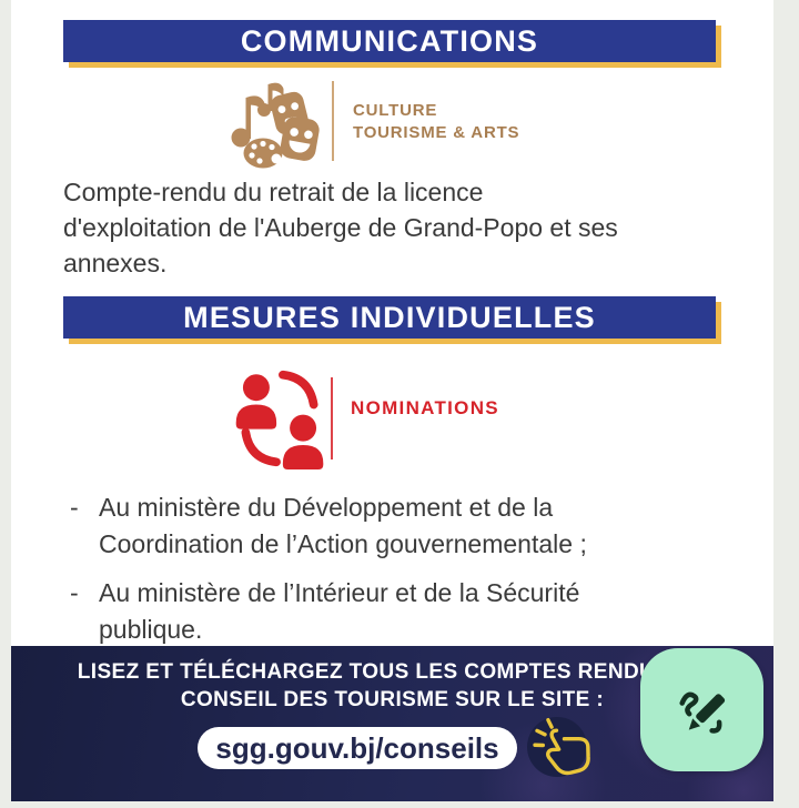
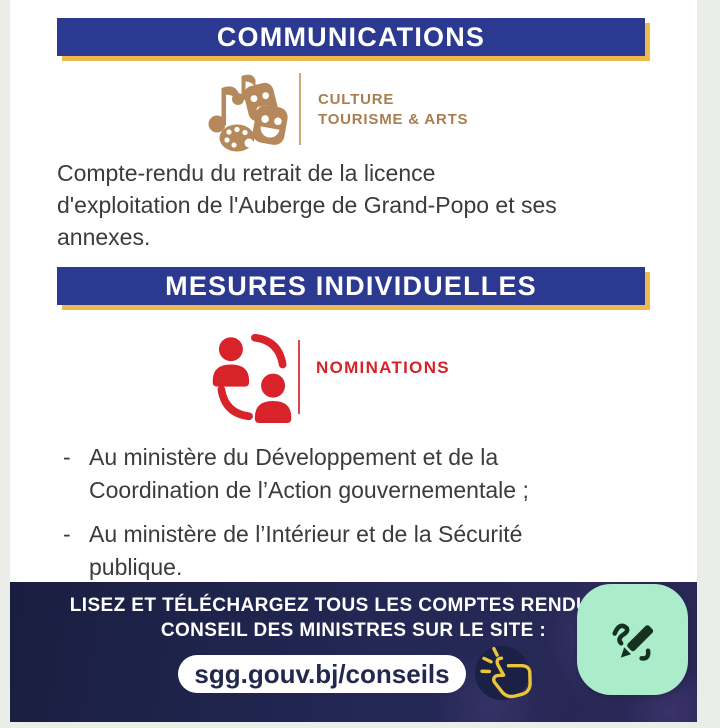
  COMMUNICATIONS
  CULTURE
  TOURISME & ARTS
  Compte-rendu du retrait de la licence
  d'exploitation de l'Auberge de Grand-Popo et ses
  annexes.
  MESURES INDIVIDUELLES
  NOMINATIONS
  -
  Au ministère du Développement et de la
  Coordination de l’Action gouvernementale ;
  -
  Au ministère de l’Intérieur et de la Sécurité
  publique.
  LISEZ ET TÉLÉCHARGEZ TOUS LES COMPTES REND
- CONSEIL DES TOURISME SUR LE SITE :
+ CONSEIL DES MINISTRES SUR LE SITE :
  sgg.gouv.bj/conseils
